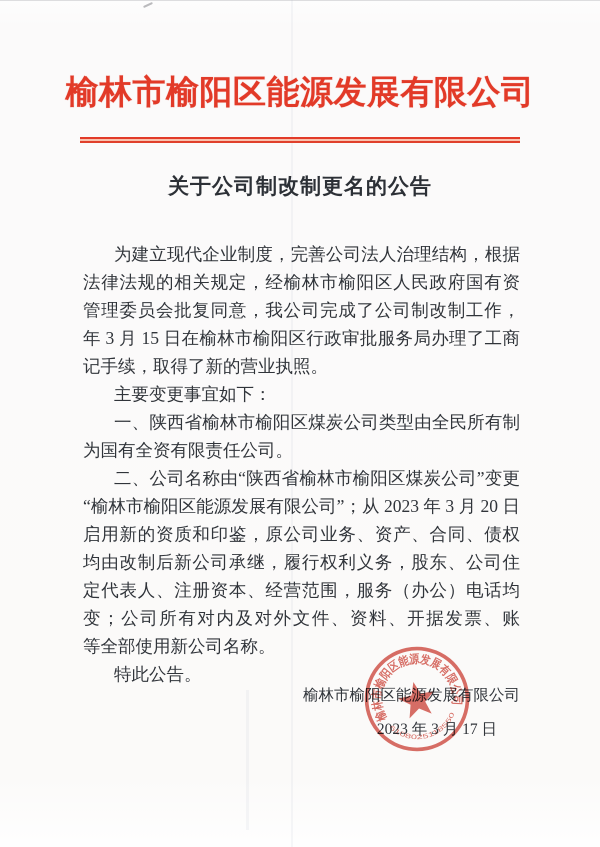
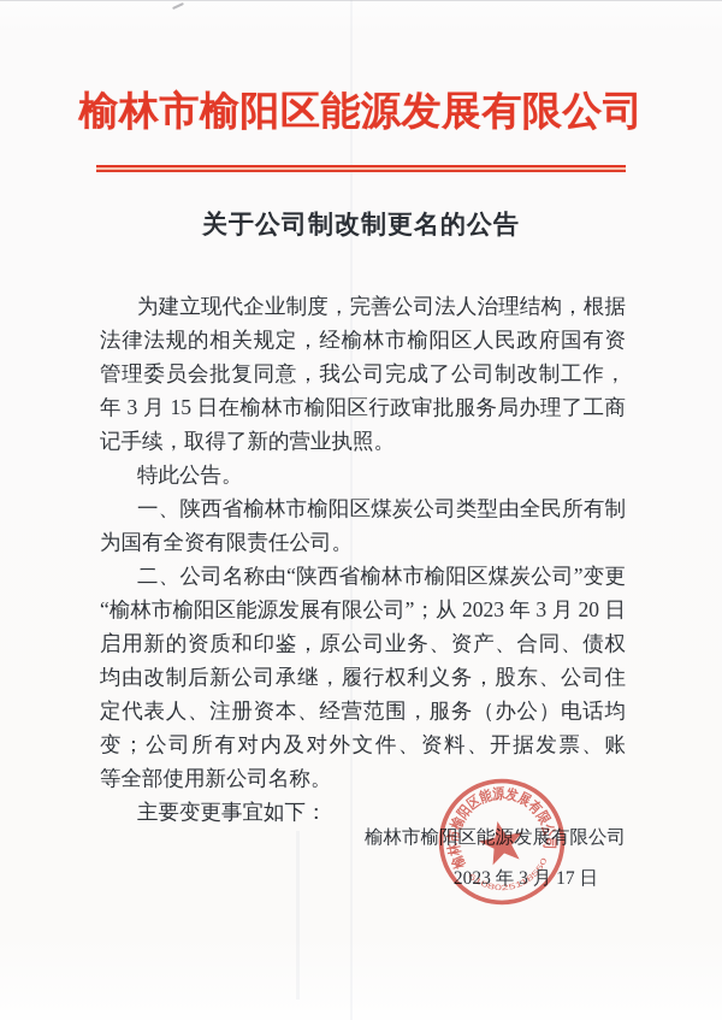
  榆林市榆阳区能源发展有限公司
  关于公司制改制更名的公告
  为建立现代企业制度，完善公司法人治理结构，根据
  法律法规的相关规定，经榆林市榆阳区人民政府国有资
  管理委员会批复同意，我公司完成了公司制改制工作，
  年 3 月 15 日在榆林市榆阳区行政审批服务局办理了工商
  记手续，取得了新的营业执照。
- 主要变更事宜如下：
+ 特此公告。
  一、陕西省榆林市榆阳区煤炭公司类型由全民所有制
  为国有全资有限责任公司。
  二、公司名称由“陕西省榆林市榆阳区煤炭公司”变更
  “榆林市榆阳区能源发展有限公司”；从 2023 年 3 月 20 日
  启用新的资质和印鉴，原公司业务、资产、合同、债权
  均由改制后新公司承继，履行权利义务，股东、公司住
  定代表人、注册资本、经营范围，服务（办公）电话均
  变；公司所有对内及对外文件、资料、开据发票、账
  等全部使用新公司名称。
- 特此公告。
+ 主要变更事宜如下：
  榆林市榆阳区能源发展有限公司
  2023 年 3 月 17 日
